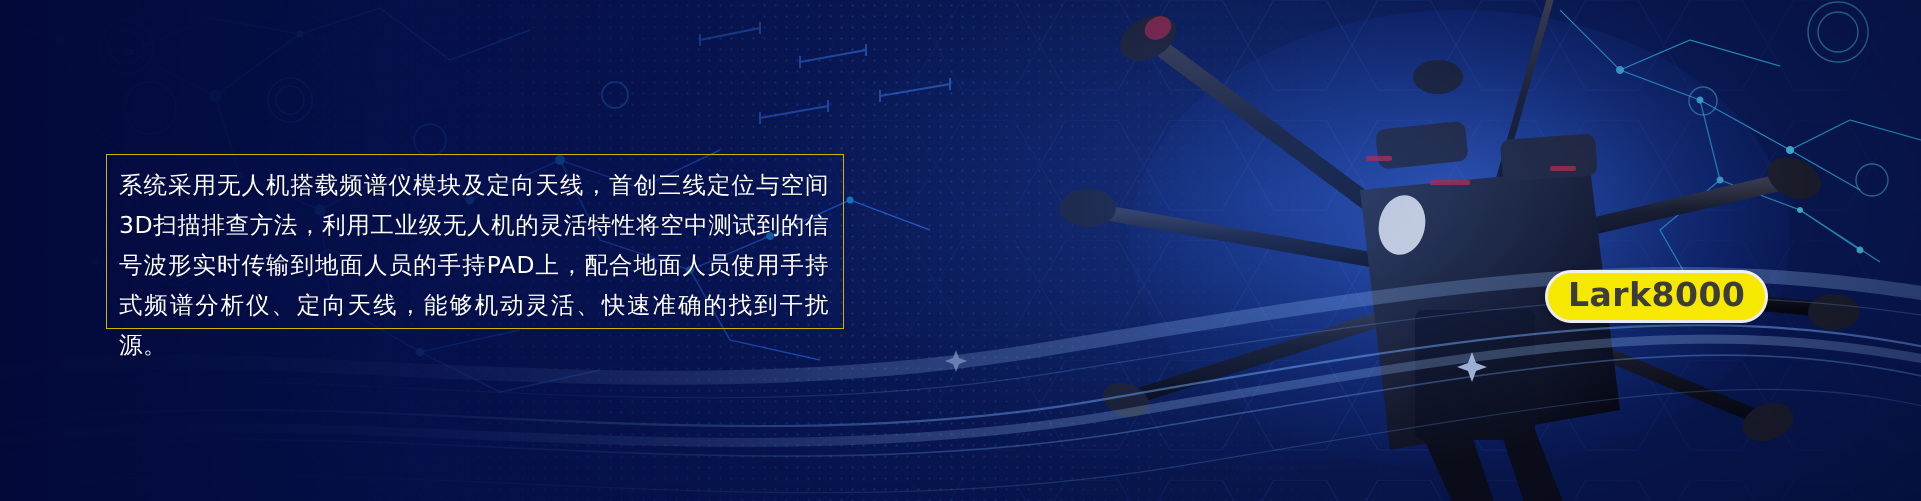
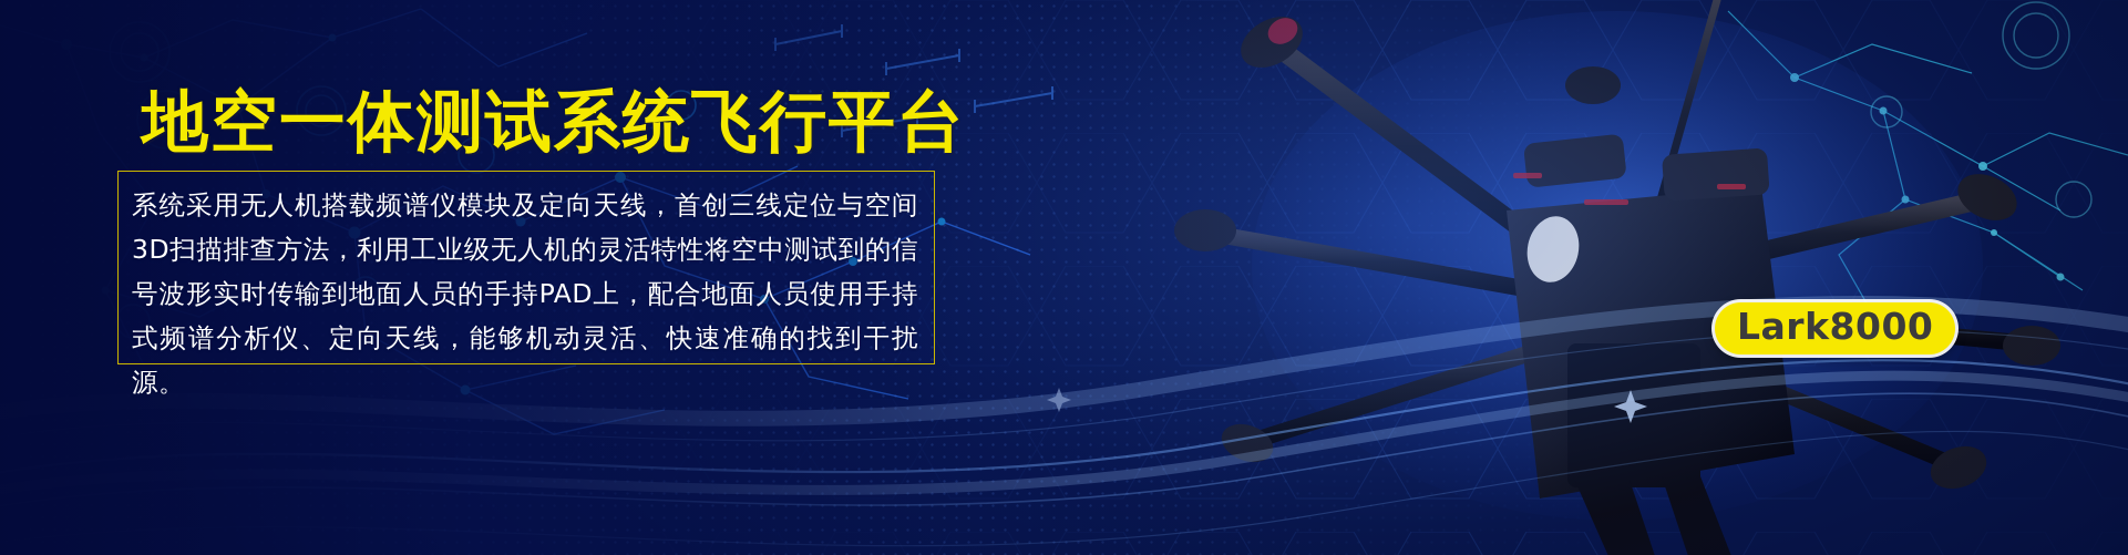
+ 地空一体测试系统飞行平台
  系统采用无人机搭载频谱仪模块及定向天线，首创三线定位与空间3D扫描排查方法，利用工业级无人机的灵活特性将空中测试到的信号波形实时传输到地面人员的手持PAD上，配合地面人员使用手持式频谱分析仪、定向天线，能够机动灵活、快速准确的找到干扰源。
  Lark8000
